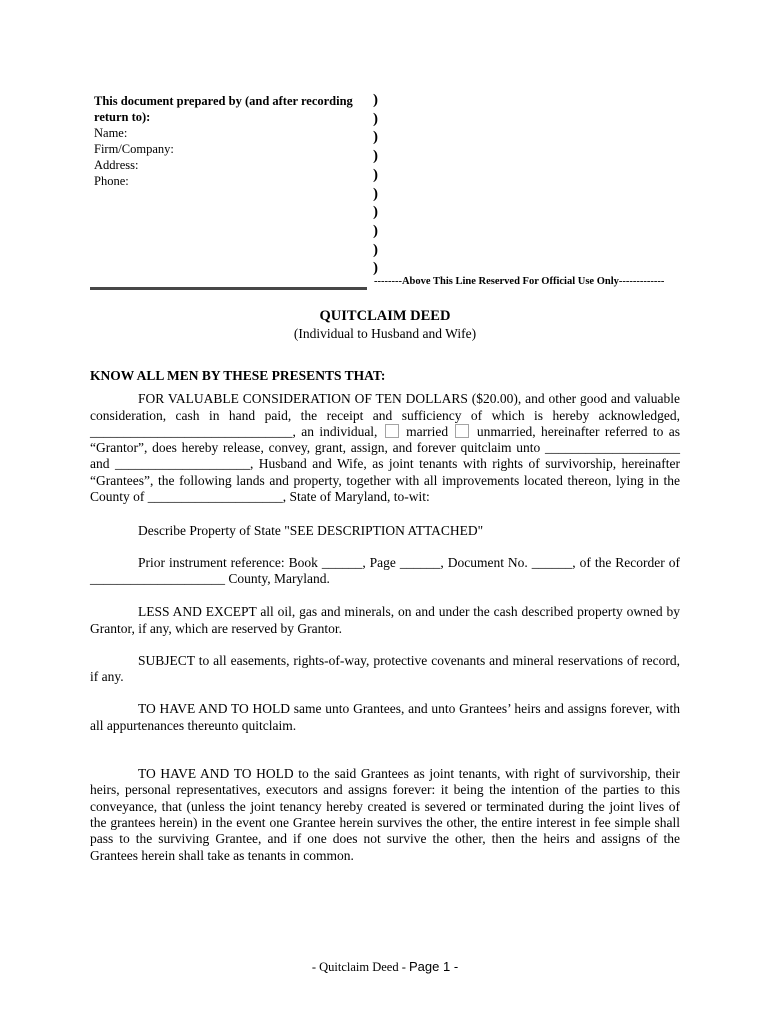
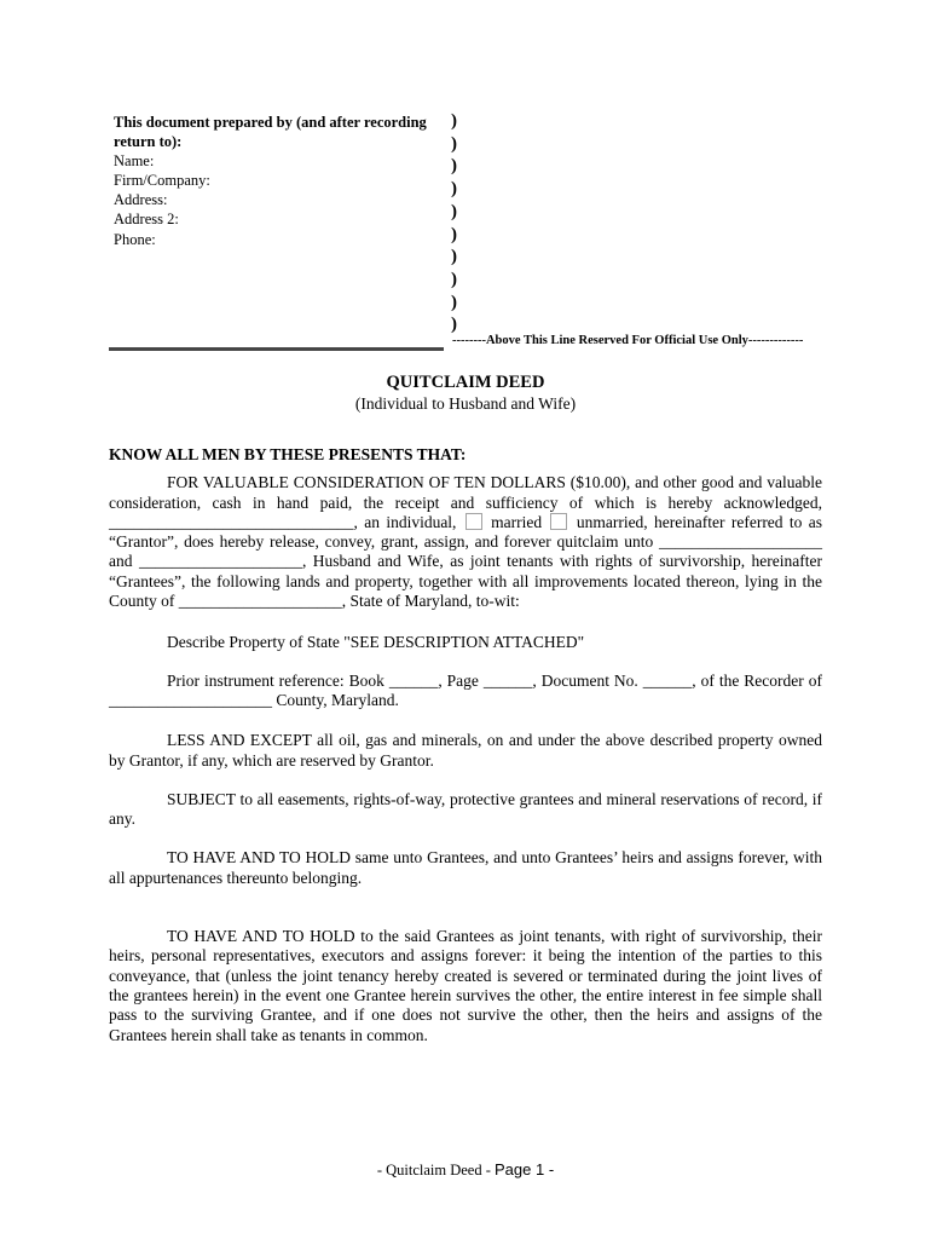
  This document prepared by (and after recording return to):
  Name:
  Firm/Company:
  Address:
+ Address 2:
  Phone:
  )
  )
  )
  )
  )
  )
  )
  )
  )
  )
  --------Above This Line Reserved For Official Use Only-------------
  QUITCLAIM DEED
  (Individual to Husband and Wife)
  KNOW ALL MEN BY THESE PRESENTS THAT:
- FOR VALUABLE CONSIDERATION OF TEN DOLLARS ($20.00), and other good and valuable consideration, cash in hand paid, the receipt and sufficiency of which is hereby acknowledged, ______________________________, an individual, married unmarried, hereinafter referred to as “Grantor”, does hereby release, convey, grant, assign, and forever quitclaim unto ____________________ and ____________________, Husband and Wife, as joint tenants with rights of survivorship, hereinafter “Grantees”, the following lands and property, together with all improvements located thereon, lying in the County of ____________________, State of Maryland, to-wit:
+ FOR VALUABLE CONSIDERATION OF TEN DOLLARS ($10.00), and other good and valuable consideration, cash in hand paid, the receipt and sufficiency of which is hereby acknowledged, ______________________________, an individual, married unmarried, hereinafter referred to as “Grantor”, does hereby release, convey, grant, assign, and forever quitclaim unto ____________________ and ____________________, Husband and Wife, as joint tenants with rights of survivorship, hereinafter “Grantees”, the following lands and property, together with all improvements located thereon, lying in the County of ____________________, State of Maryland, to-wit:
  Describe Property of State "SEE DESCRIPTION ATTACHED"
  Prior instrument reference: Book ______, Page ______, Document No. ______, of the Recorder of ____________________ County, Maryland.
- LESS AND EXCEPT all oil, gas and minerals, on and under the cash described property owned by Grantor, if any, which are reserved by Grantor.
+ LESS AND EXCEPT all oil, gas and minerals, on and under the above described property owned by Grantor, if any, which are reserved by Grantor.
- SUBJECT to all easements, rights-of-way, protective covenants and mineral reservations of record, if any.
+ SUBJECT to all easements, rights-of-way, protective grantees and mineral reservations of record, if any.
- TO HAVE AND TO HOLD same unto Grantees, and unto Grantees’ heirs and assigns forever, with all appurtenances thereunto quitclaim.
+ TO HAVE AND TO HOLD same unto Grantees, and unto Grantees’ heirs and assigns forever, with all appurtenances thereunto belonging.
  TO HAVE AND TO HOLD to the said Grantees as joint tenants, with right of survivorship, their heirs, personal representatives, executors and assigns forever: it being the intention of the parties to this conveyance, that (unless the joint tenancy hereby created is severed or terminated during the joint lives of the grantees herein) in the event one Grantee herein survives the other, the entire interest in fee simple shall pass to the surviving Grantee, and if one does not survive the other, then the heirs and assigns of the Grantees herein shall take as tenants in common.
  - Quitclaim Deed - Page 1 -
